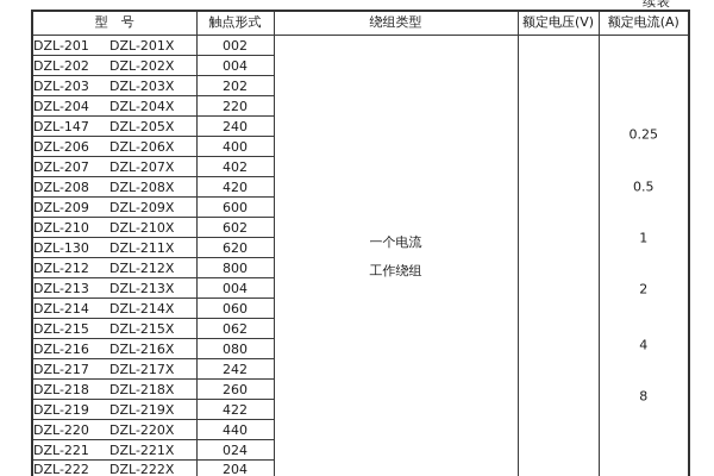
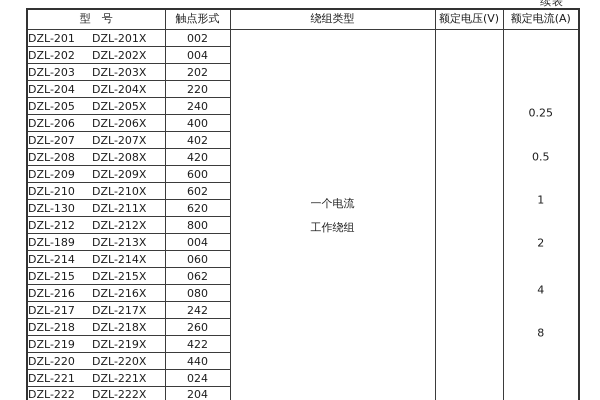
  续表
  型 号	触点形式	绕组类型	额定电压(V)	额定电流(A)
  DZL-201 DZL-201X	002	一个电流工作绕组		0.250.51248
  DZL-202 DZL-202X	004
  DZL-203 DZL-203X	202
  DZL-204 DZL-204X	220
- DZL-147 DZL-205X	240
+ DZL-205 DZL-205X	240
  DZL-206 DZL-206X	400
  DZL-207 DZL-207X	402
  DZL-208 DZL-208X	420
  DZL-209 DZL-209X	600
  DZL-210 DZL-210X	602
  DZL-130 DZL-211X	620
  DZL-212 DZL-212X	800
- DZL-213 DZL-213X	004
+ DZL-189 DZL-213X	004
  DZL-214 DZL-214X	060
  DZL-215 DZL-215X	062
  DZL-216 DZL-216X	080
  DZL-217 DZL-217X	242
  DZL-218 DZL-218X	260
  DZL-219 DZL-219X	422
  DZL-220 DZL-220X	440
  DZL-221 DZL-221X	024
  DZL-222 DZL-222X	204
